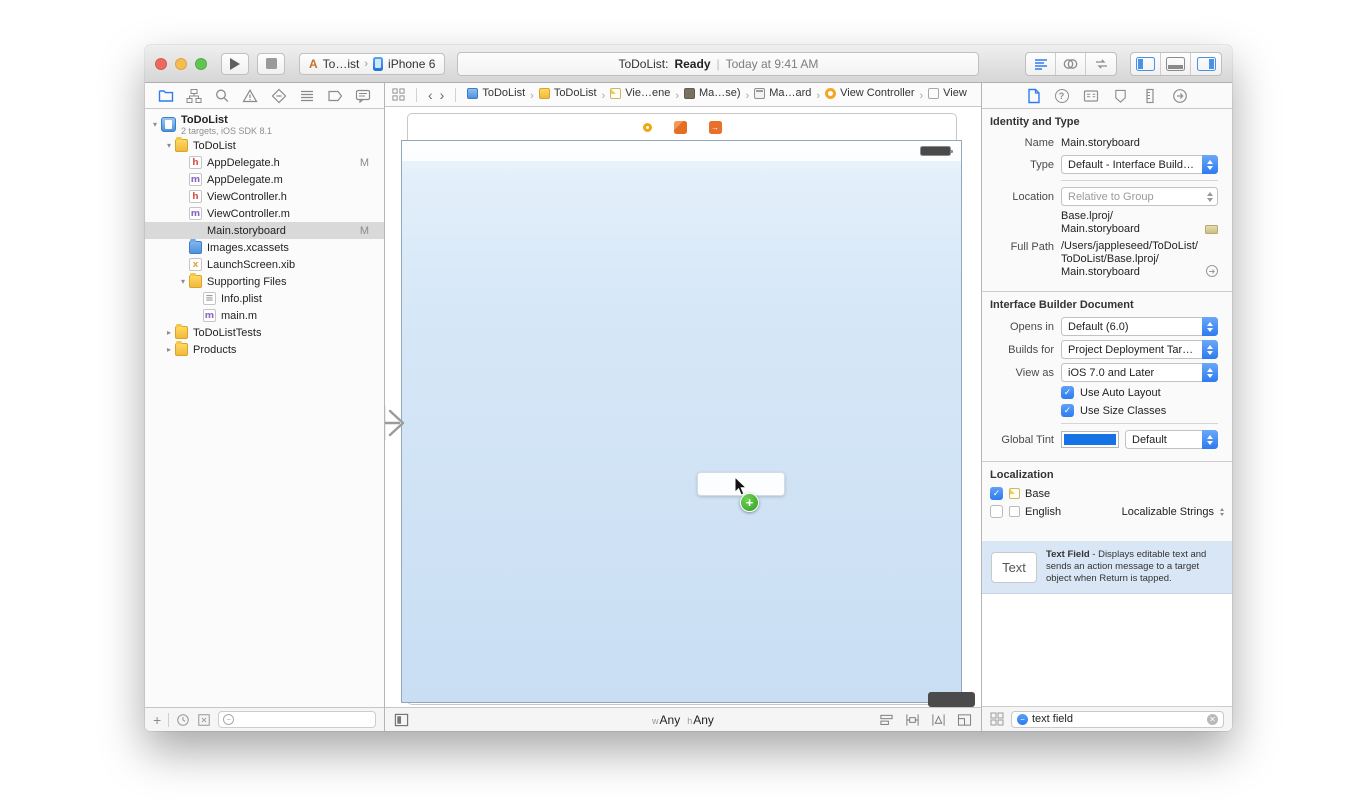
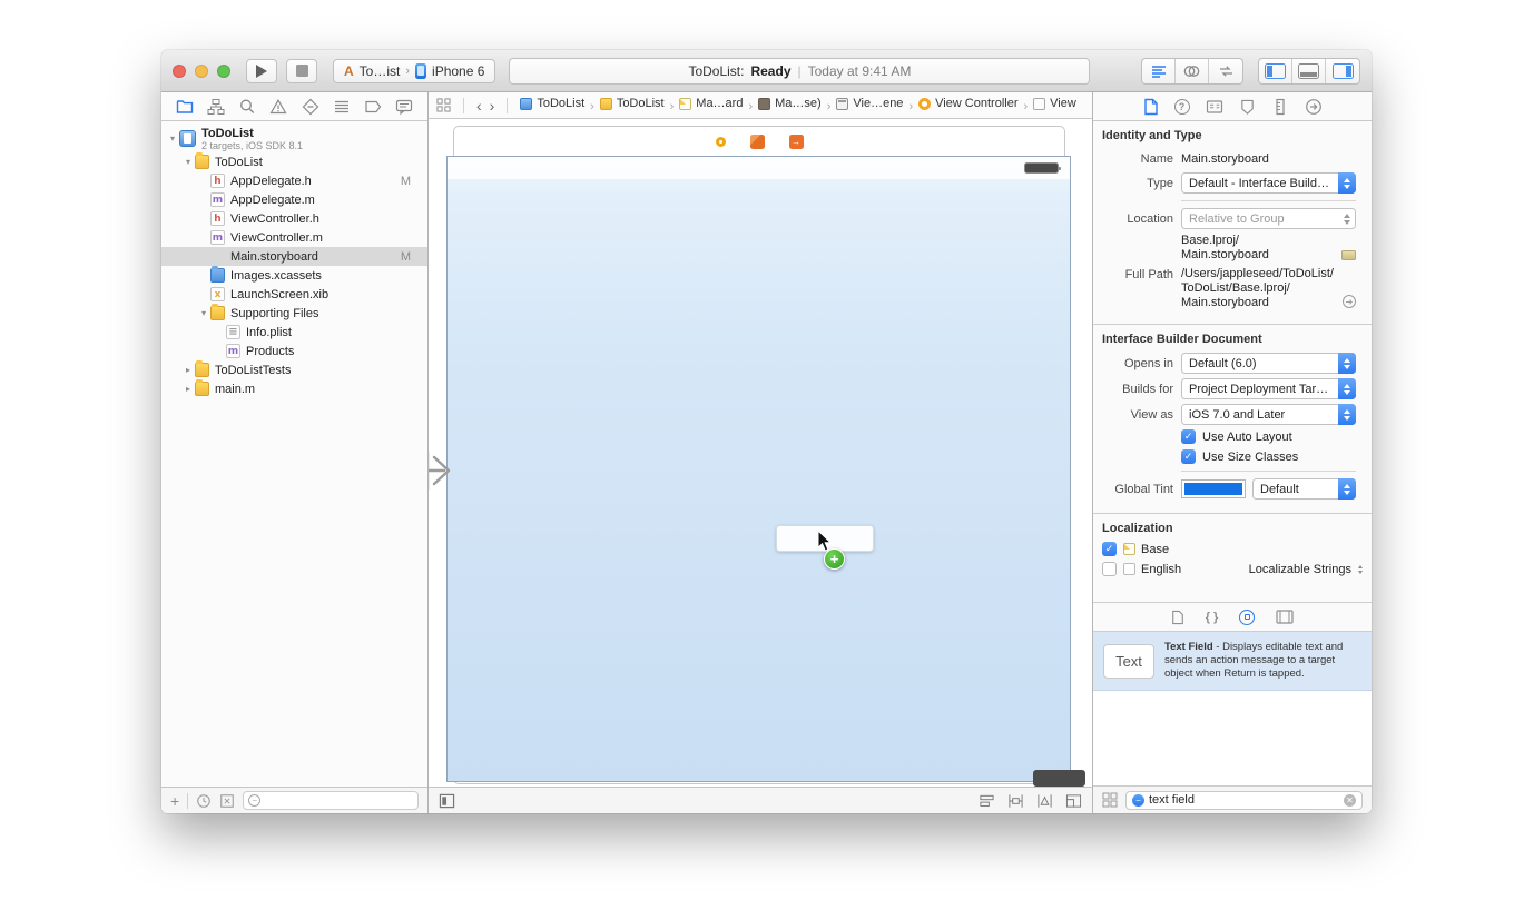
  A
  To…ist
  ›
  iPhone 6
  ToDoList:
  Ready
  |
  Today at 9:41 AM
  ▾
  ToDoList
  2 targets, iOS SDK 8.1
  ▾
  ToDoList
  h
  AppDelegate.h
  M
  m
  AppDelegate.m
  h
  ViewController.h
  m
  ViewController.m
  Main.storyboard
  M
  Images.xcassets
  x
  LaunchScreen.xib
  ▾
  Supporting Files
  ≡
  Info.plist
  m
- main.m
+ Products
  ▸
  ToDoListTests
  ▸
- Products
+ main.m
  +
  −
  ‹
  ›
  ToDoList
  ›
  ToDoList
  ›
- Vie…ene
+ Ma…ard
  ›
  Ma…se)
  ›
- Ma…ard
+ Vie…ene
  ›
  View Controller
  ›
  View
  →
  +
- wAny hAny
  ?
  Identity and Type
  Name
  Main.storyboard
  Type
  Default - Interface Build…
  Location
  Relative to Group
  Base.lproj/
  Main.storyboard
  Full Path
  /Users/jappleseed/ToDoList/
  ToDoList/Base.lproj/
  Main.storyboard
  ➔
  Interface Builder Document
  Opens in
  Default (6.0)
  Builds for
  Project Deployment Tar…
  View as
  iOS 7.0 and Later
  ✓
  Use Auto Layout
  ✓
  Use Size Classes
  Global Tint
  Default
  Localization
  ✓
  Base
  English
  Localizable Strings
+ { }
  Text
  Text Field - Displays editable text and sends an action message to a target object when Return is tapped.
  −
  text field
  ✕
